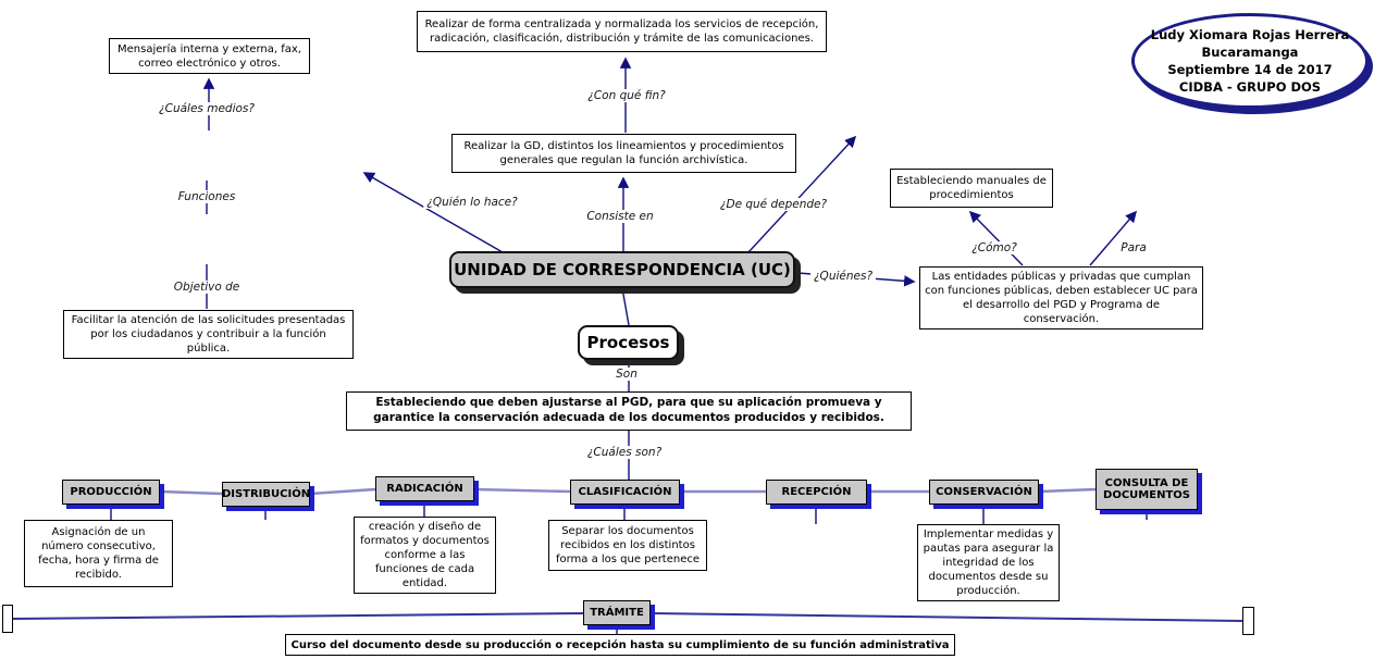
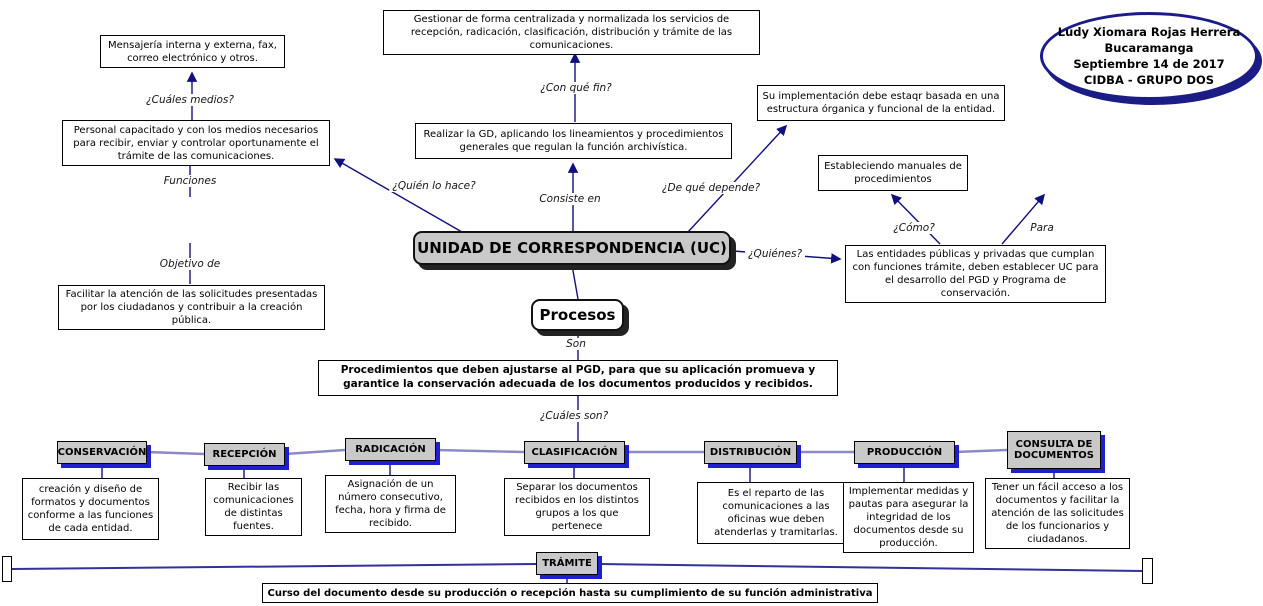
  Ludy Xiomara Rojas Herrera
  Bucaramanga
  Septiembre 14 de 2017
  CIDBA - GRUPO DOS
- Realizar de forma centralizada y normalizada los servicios de recepción, radicación, clasificación, distribución y trámite de las comunicaciones.
+ Gestionar de forma centralizada y normalizada los servicios de recepción, radicación, clasificación, distribución y trámite de las comunicaciones.
  Mensajería interna y externa, fax, correo electrónico y otros.
+ Personal capacitado y con los medios necesarios para recibir, enviar y controlar oportunamente el trámite de las comunicaciones.
- Facilitar la atención de las solicitudes presentadas por los ciudadanos y contribuir a la función pública.
+ Facilitar la atención de las solicitudes presentadas por los ciudadanos y contribuir a la creación pública.
- Realizar la GD, distintos los lineamientos y procedimientos generales que regulan la función archivística.
+ Realizar la GD, aplicando los lineamientos y procedimientos generales que regulan la función archivística.
+ Su implementación debe estaqr basada en una estructura órganica y funcional de la entidad.
  Estableciendo manuales de procedimientos
- Las entidades públicas y privadas que cumplan con funciones públicas, deben establecer UC para el desarrollo del PGD y Programa de conservación.
+ Las entidades públicas y privadas que cumplan con funciones trámite, deben establecer UC para el desarrollo del PGD y Programa de conservación.
- Estableciendo que deben ajustarse al PGD, para que su aplicación promueva y garantice la conservación adecuada de los documentos producidos y recibidos.
+ Procedimientos que deben ajustarse al PGD, para que su aplicación promueva y garantice la conservación adecuada de los documentos producidos y recibidos.
  Curso del documento desde su producción o recepción hasta su cumplimiento de su función administrativa
  UNIDAD DE CORRESPONDENCIA (UC)
  Procesos
  TRÁMITE
  ¿Cuáles medios?
  Funciones
  Objetivo de
  ¿Con qué fin?
  ¿Quién lo hace?
  Consiste en
  ¿De qué depende?
  ¿Quiénes?
  ¿Cómo?
  Para
  Son
  ¿Cuáles son?
- PRODUCCIÓN
+ CONSERVACIÓN
- DISTRIBUCIÓN
+ RECEPCIÓN
  RADICACIÓN
  CLASIFICACIÓN
- RECEPCIÓN
+ DISTRIBUCIÓN
- CONSERVACIÓN
+ PRODUCCIÓN
  CONSULTA DE DOCUMENTOS
- Asignación de un número consecutivo, fecha, hora y firma de recibido.
+ creación y diseño de formatos y documentos conforme a las funciones de cada entidad.
+ Recibir las comunicaciones de distintas fuentes.
- creación y diseño de formatos y documentos conforme a las funciones de cada entidad.
+ Asignación de un número consecutivo, fecha, hora y firma de recibido.
- Separar los documentos recibidos en los distintos forma a los que pertenece
+ Separar los documentos recibidos en los distintos grupos a los que pertenece
+ Es el reparto de las comunicaciones a las oficinas wue deben atenderlas y tramitarlas.
  Implementar medidas y pautas para asegurar la integridad de los documentos desde su producción.
+ Tener un fácil acceso a los documentos y facilitar la atención de las solicitudes de los funcionarios y ciudadanos.
